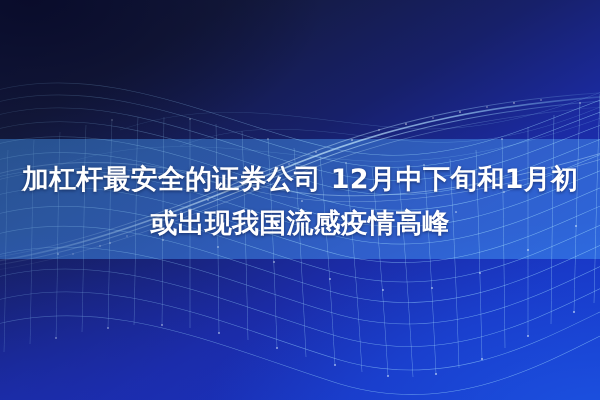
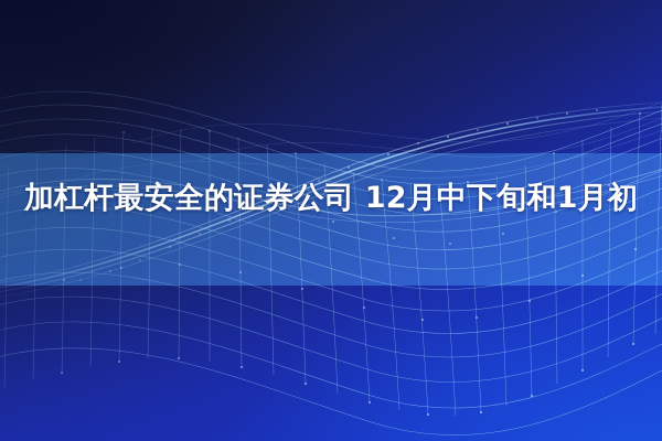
  加杠杆最安全的证券公司 12月中下旬和1月初
- 或出现我国流感疫情高峰
